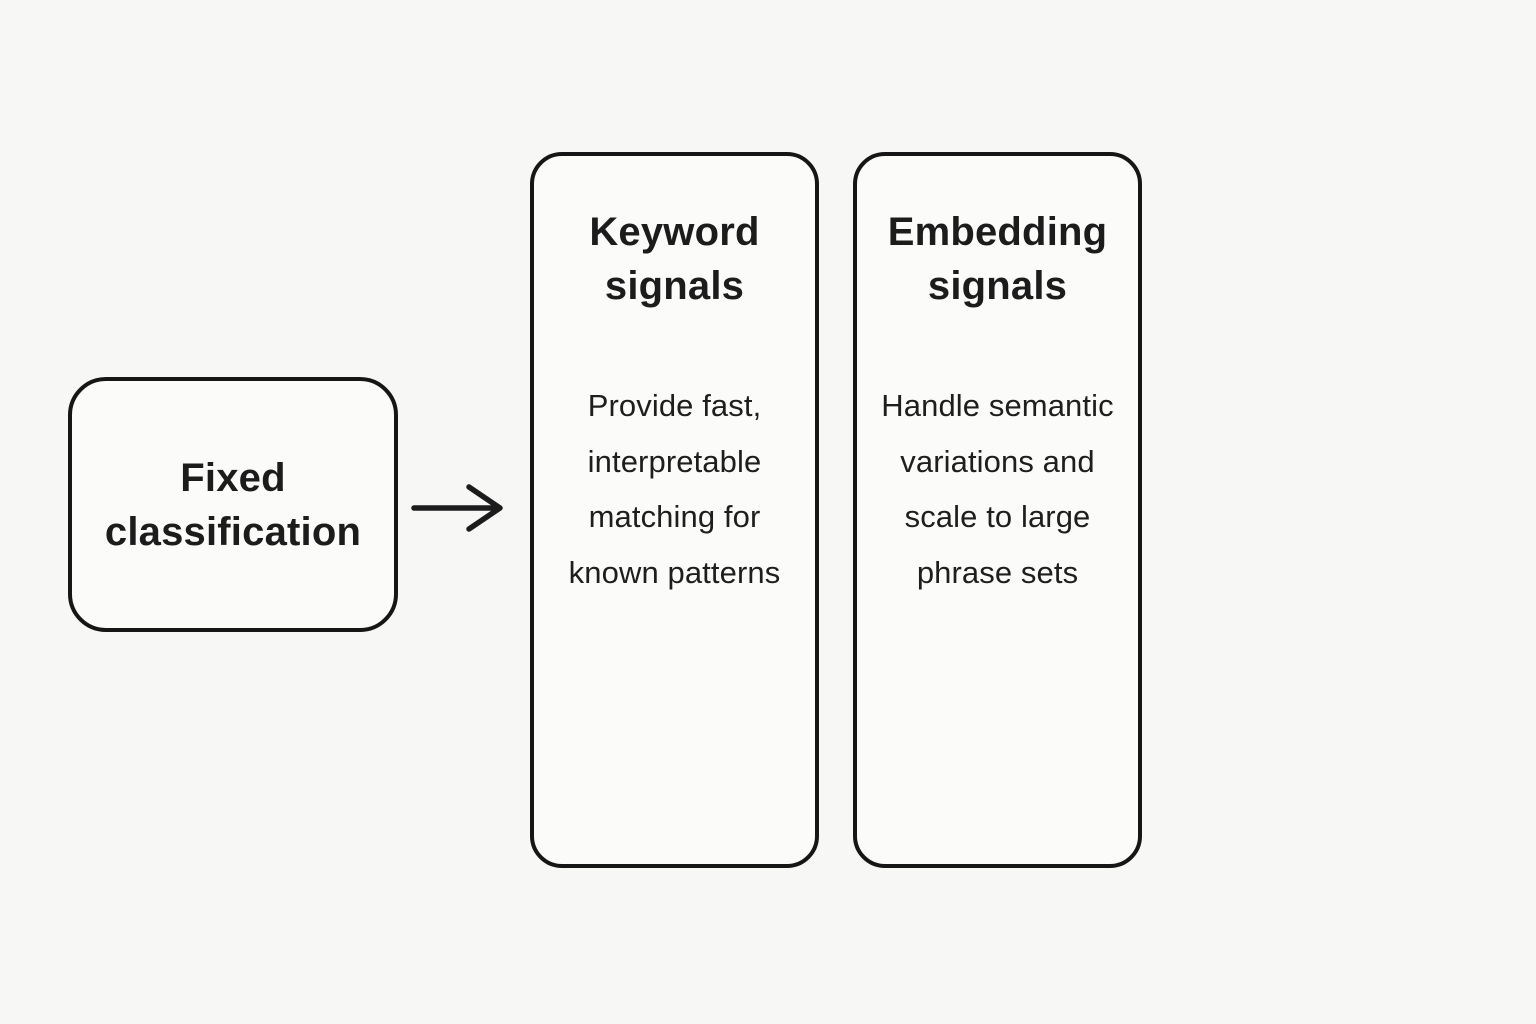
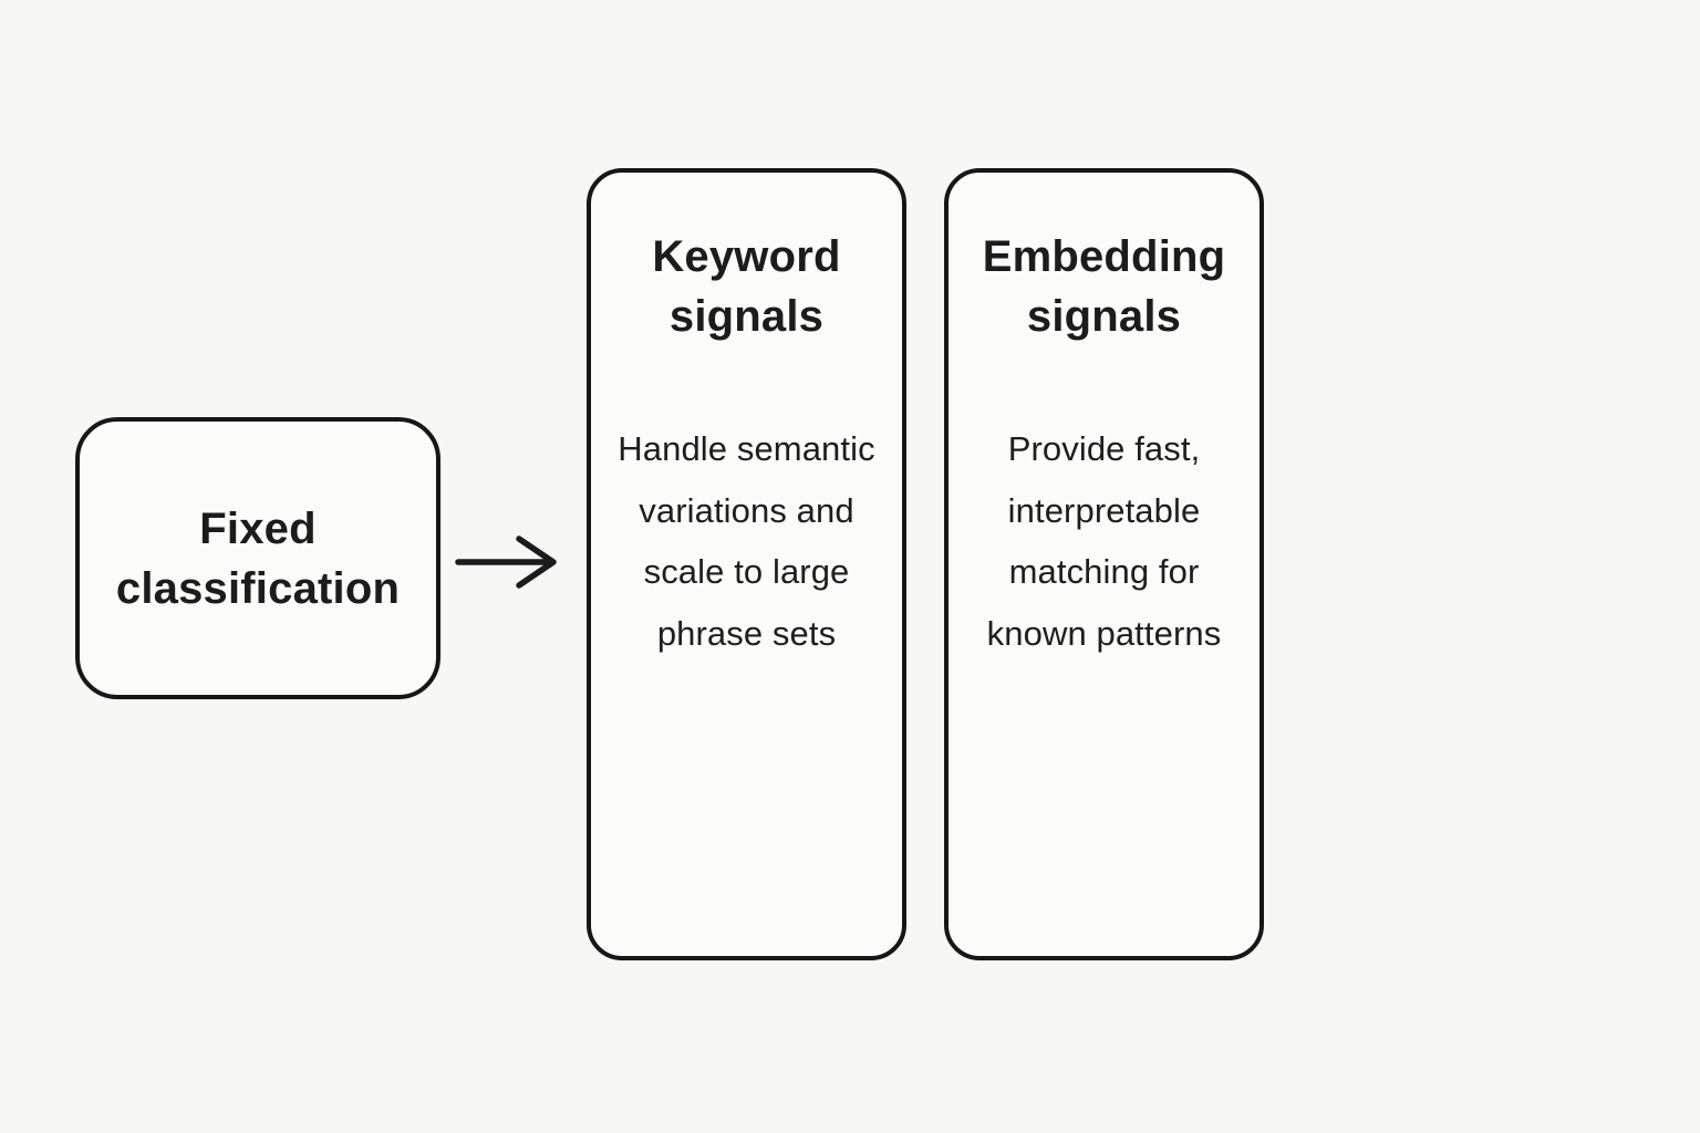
  Fixed classification
  Keyword signals
- Provide fast, interpretable matching for known patterns
+ Handle semantic variations and scale to large phrase sets
  Embedding signals
- Handle semantic variations and scale to large phrase sets
+ Provide fast, interpretable matching for known patterns
